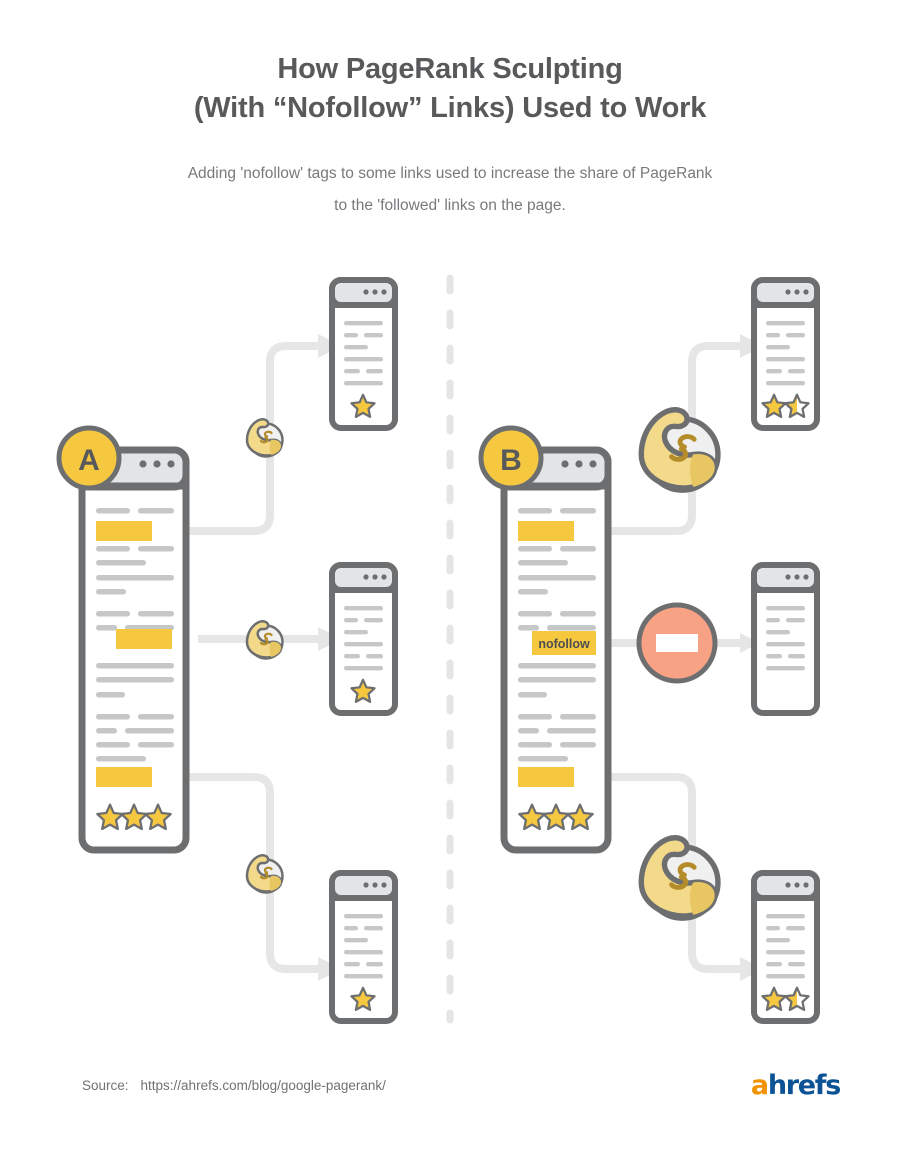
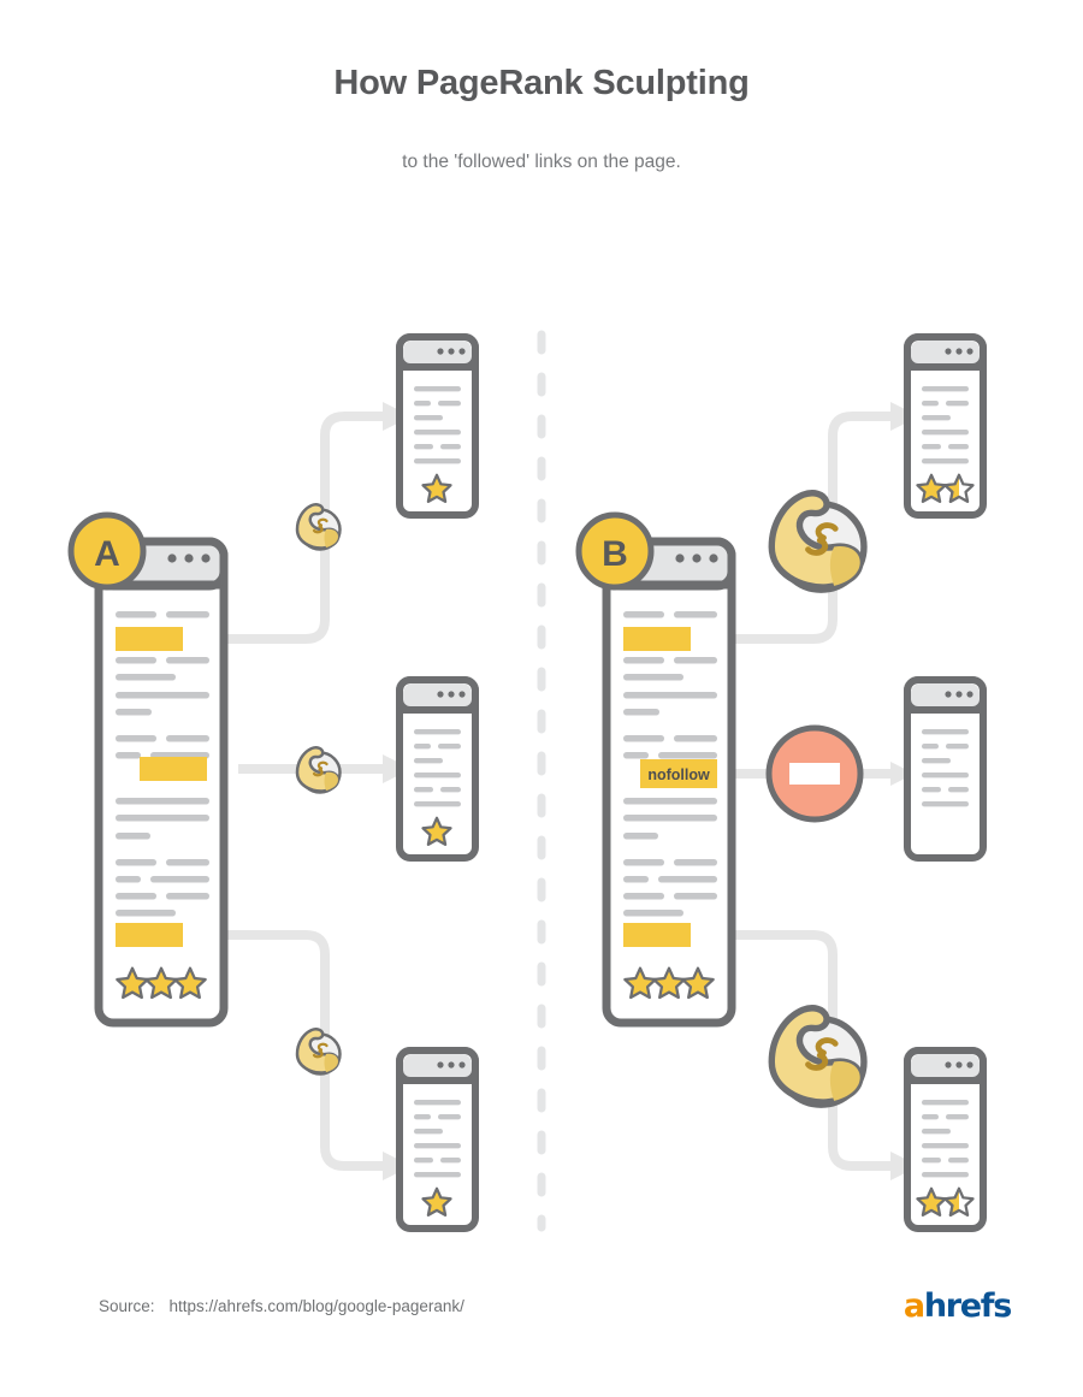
  How PageRank Sculpting
- (With “Nofollow” Links) Used to Work
- Adding 'nofollow' tags to some links used to increase the share of PageRank
  to the 'followed' links on the page.
  A
  nofollow
  B
  Source: https://ahrefs.com/blog/google-pagerank/
  ahrefs
